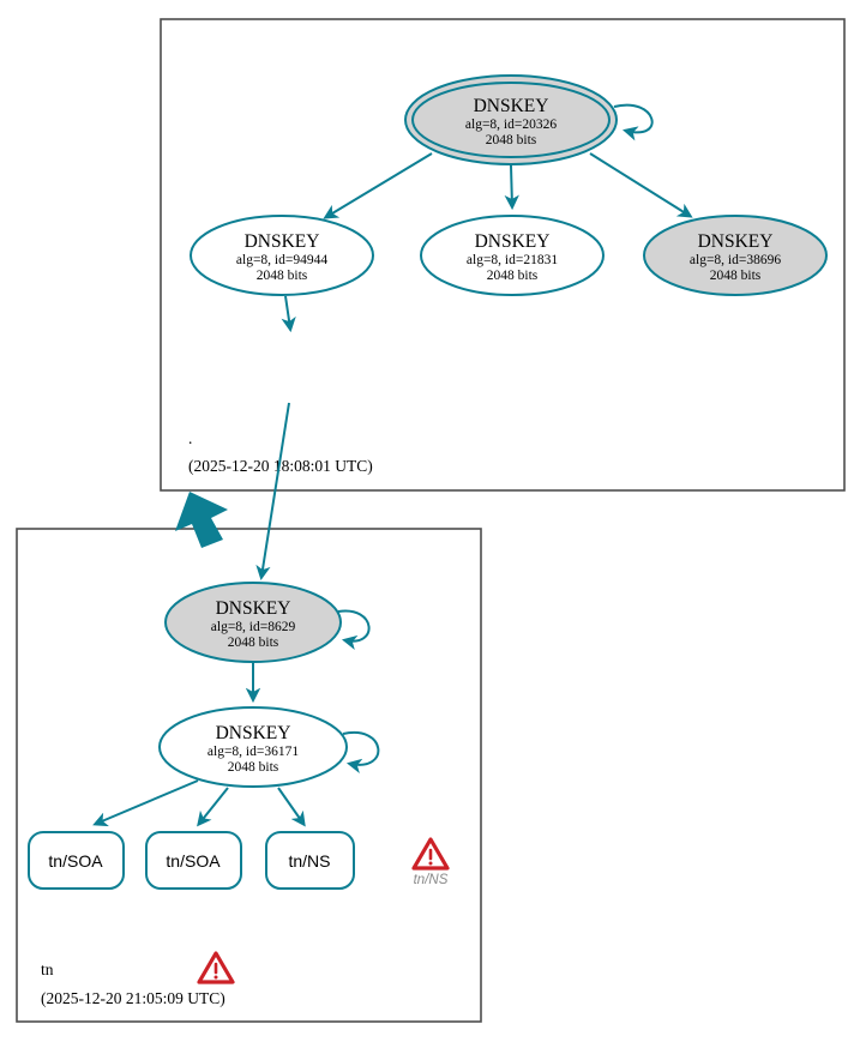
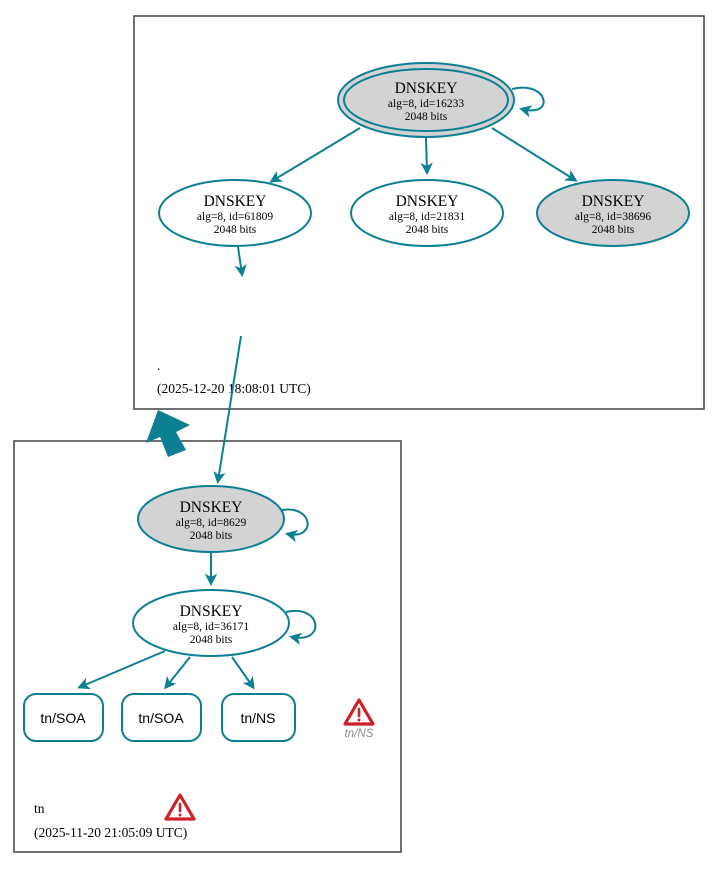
  DNSKEY
- alg=8, id=20326
+ alg=8, id=16233
  2048 bits
  DNSKEY
- alg=8, id=94944
+ alg=8, id=61809
  2048 bits
  DNSKEY
  alg=8, id=21831
  2048 bits
  DNSKEY
  alg=8, id=38696
  2048 bits
  .
  (2025-12-20 18:08:01 UTC)
  DNSKEY
  alg=8, id=8629
  2048 bits
  DNSKEY
  alg=8, id=36171
  2048 bits
  tn/SOA
  tn/SOA
  tn/NS
  tn/NS
  tn
- (2025-12-20 21:05:09 UTC)
+ (2025-11-20 21:05:09 UTC)
